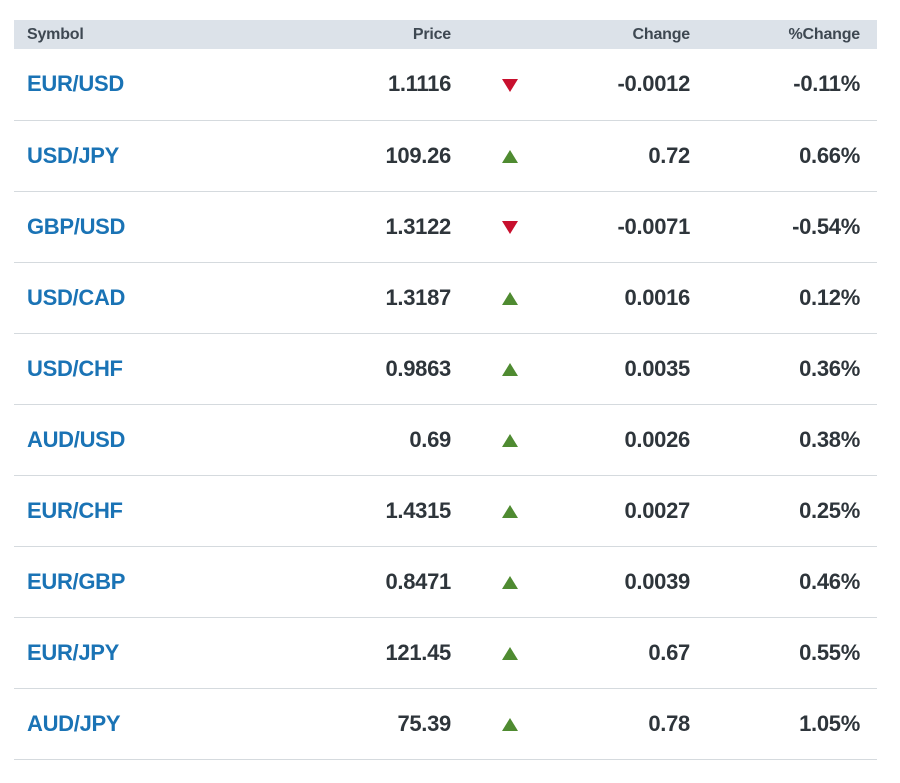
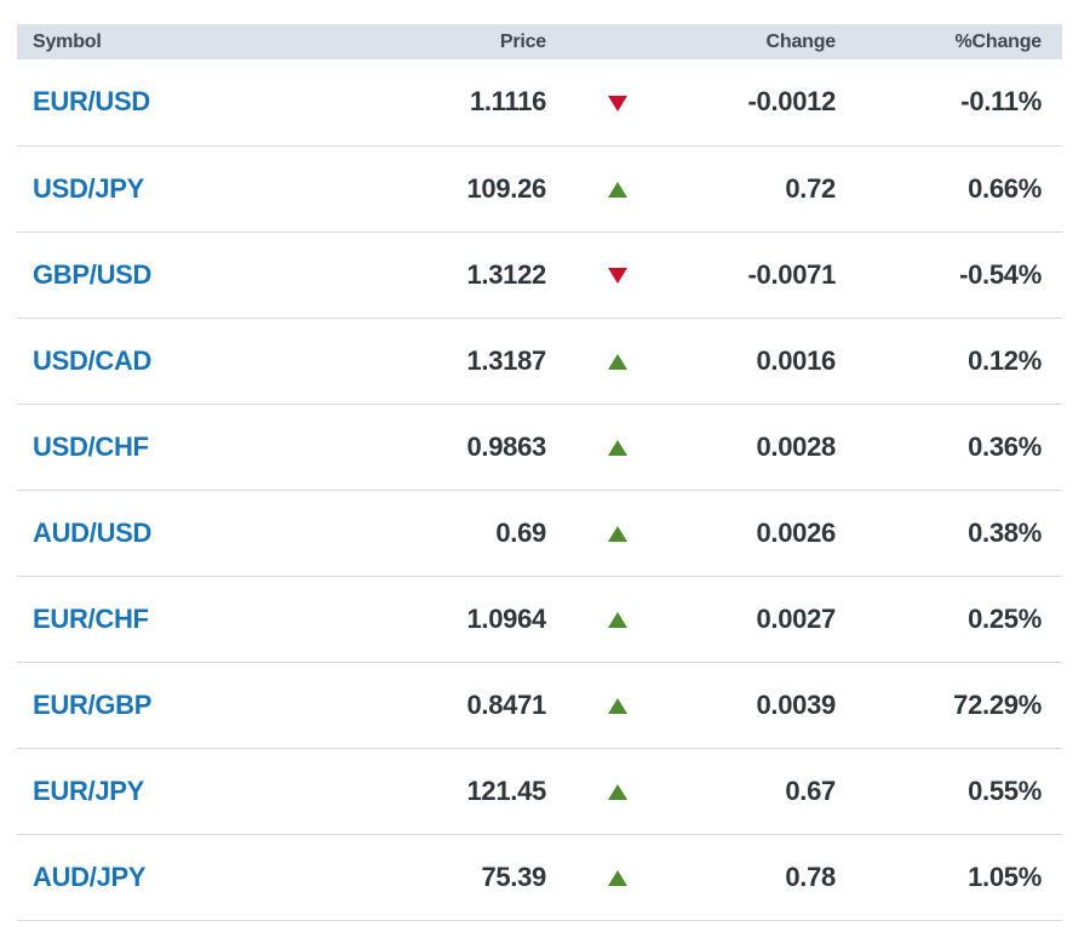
  Symbol	Price		Change	%Change
  EUR/USD	1.1116		-0.0012	-0.11%
  USD/JPY	109.26		0.72	0.66%
  GBP/USD	1.3122		-0.0071	-0.54%
  USD/CAD	1.3187		0.0016	0.12%
- USD/CHF	0.9863		0.0035	0.36%
+ USD/CHF	0.9863		0.0028	0.36%
  AUD/USD	0.69		0.0026	0.38%
- EUR/CHF	1.4315		0.0027	0.25%
+ EUR/CHF	1.0964		0.0027	0.25%
- EUR/GBP	0.8471		0.0039	0.46%
+ EUR/GBP	0.8471		0.0039	72.29%
  EUR/JPY	121.45		0.67	0.55%
  AUD/JPY	75.39		0.78	1.05%
